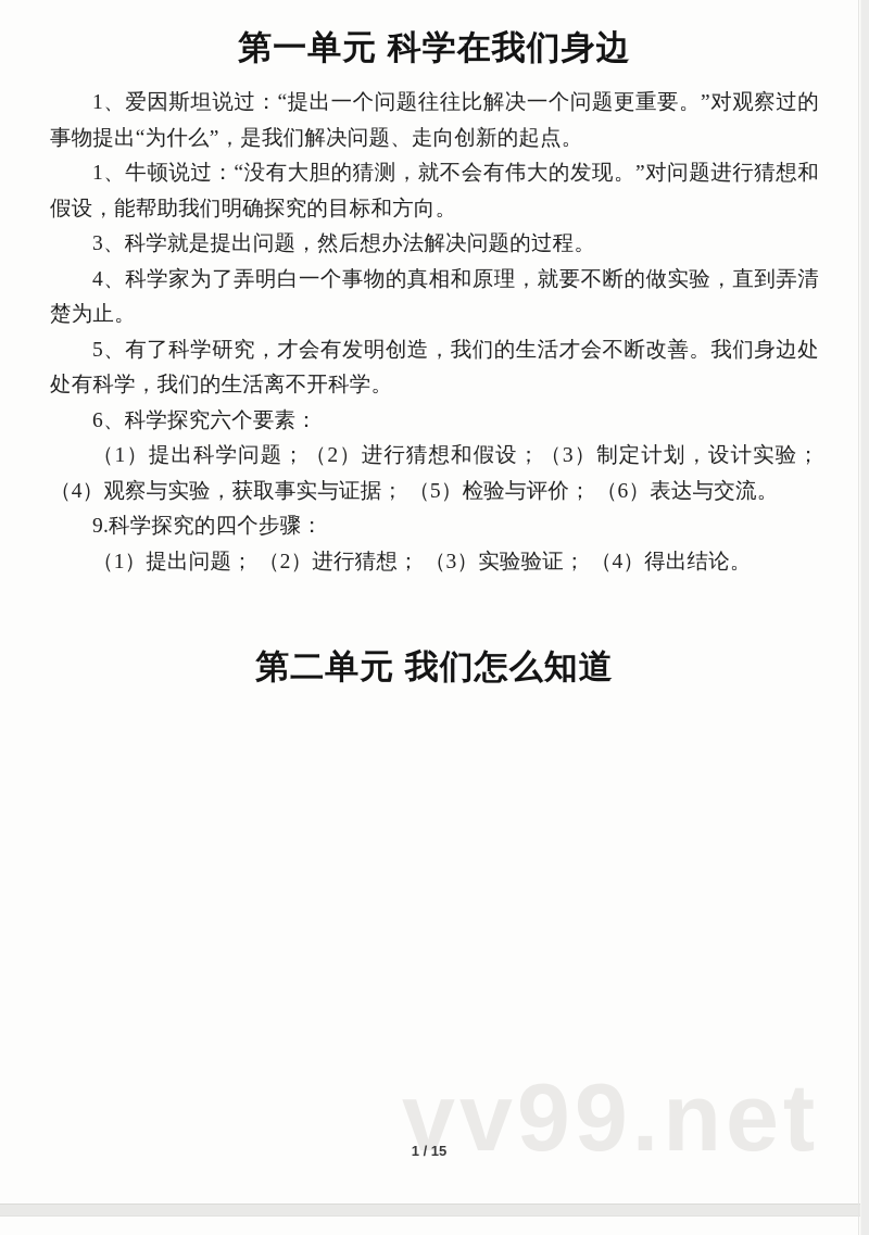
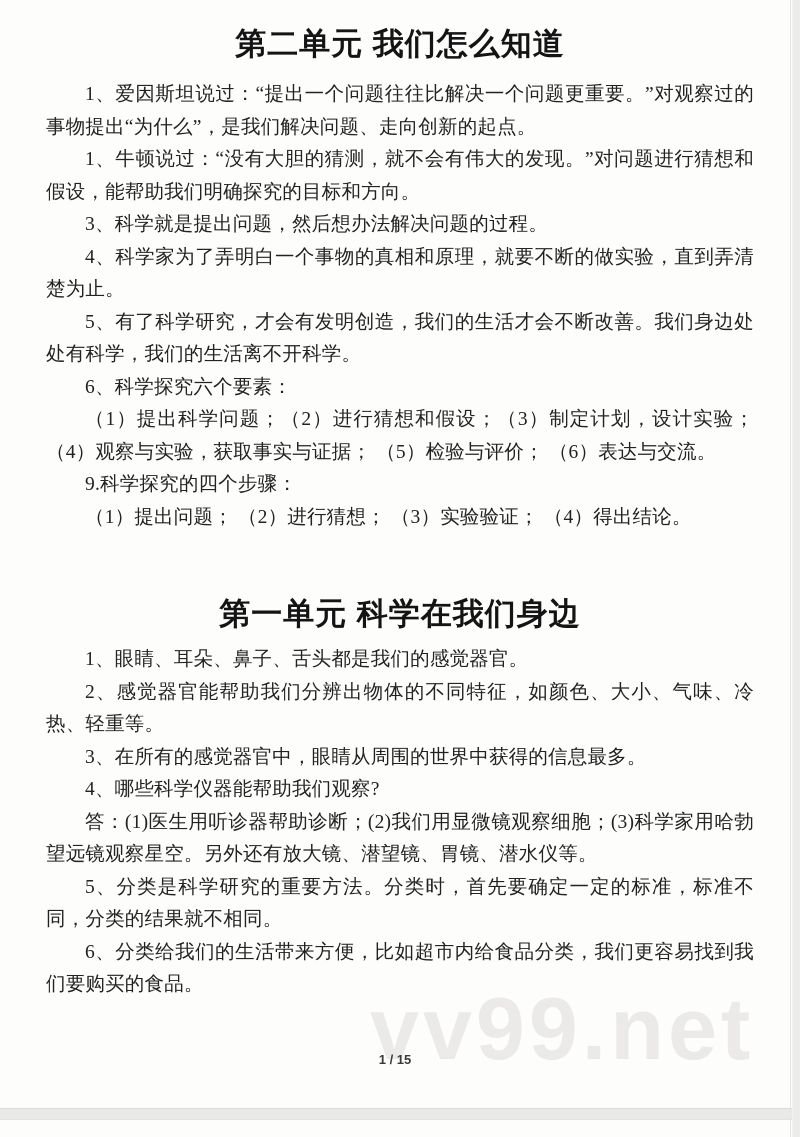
  vv99.net
- 第一单元 科学在我们身边
+ 第二单元 我们怎么知道
  1、爱因斯坦说过：“提出一个问题往往比解决一个问题更重要。”对观察过的事物提出“为什么”，是我们解决问题、走向创新的起点。
  1、牛顿说过：“没有大胆的猜测，就不会有伟大的发现。”对问题进行猜想和假设，能帮助我们明确探究的目标和方向。
  3、科学就是提出问题，然后想办法解决问题的过程。
  4、科学家为了弄明白一个事物的真相和原理，就要不断的做实验，直到弄清楚为止。
  5、有了科学研究，才会有发明创造，我们的生活才会不断改善。我们身边处处有科学，我们的生活离不开科学。
  6、科学探究六个要素：
  （1）提出科学问题；（2）进行猜想和假设；（3）制定计划，设计实验；（4）观察与实验，获取事实与证据； （5）检验与评价； （6）表达与交流。
  9.科学探究的四个步骤：
  （1）提出问题； （2）进行猜想； （3）实验验证； （4）得出结论。
- 第二单元 我们怎么知道
+ 第一单元 科学在我们身边
+ 1、眼睛、耳朵、鼻子、舌头都是我们的感觉器官。
+ 2、感觉器官能帮助我们分辨出物体的不同特征，如颜色、大小、气味、冷热、轻重等。
+ 3、在所有的感觉器官中，眼睛从周围的世界中获得的信息最多。
+ 4、哪些科学仪器能帮助我们观察?
+ 答：(1)医生用听诊器帮助诊断；(2)我们用显微镜观察细胞；(3)科学家用哈勃望远镜观察星空。另外还有放大镜、潜望镜、胃镜、潜水仪等。
+ 5、分类是科学研究的重要方法。分类时，首先要确定一定的标准，标准不同，分类的结果就不相同。
+ 6、分类给我们的生活带来方便，比如超市内给食品分类，我们更容易找到我们要购买的食品。
  1 / 15
